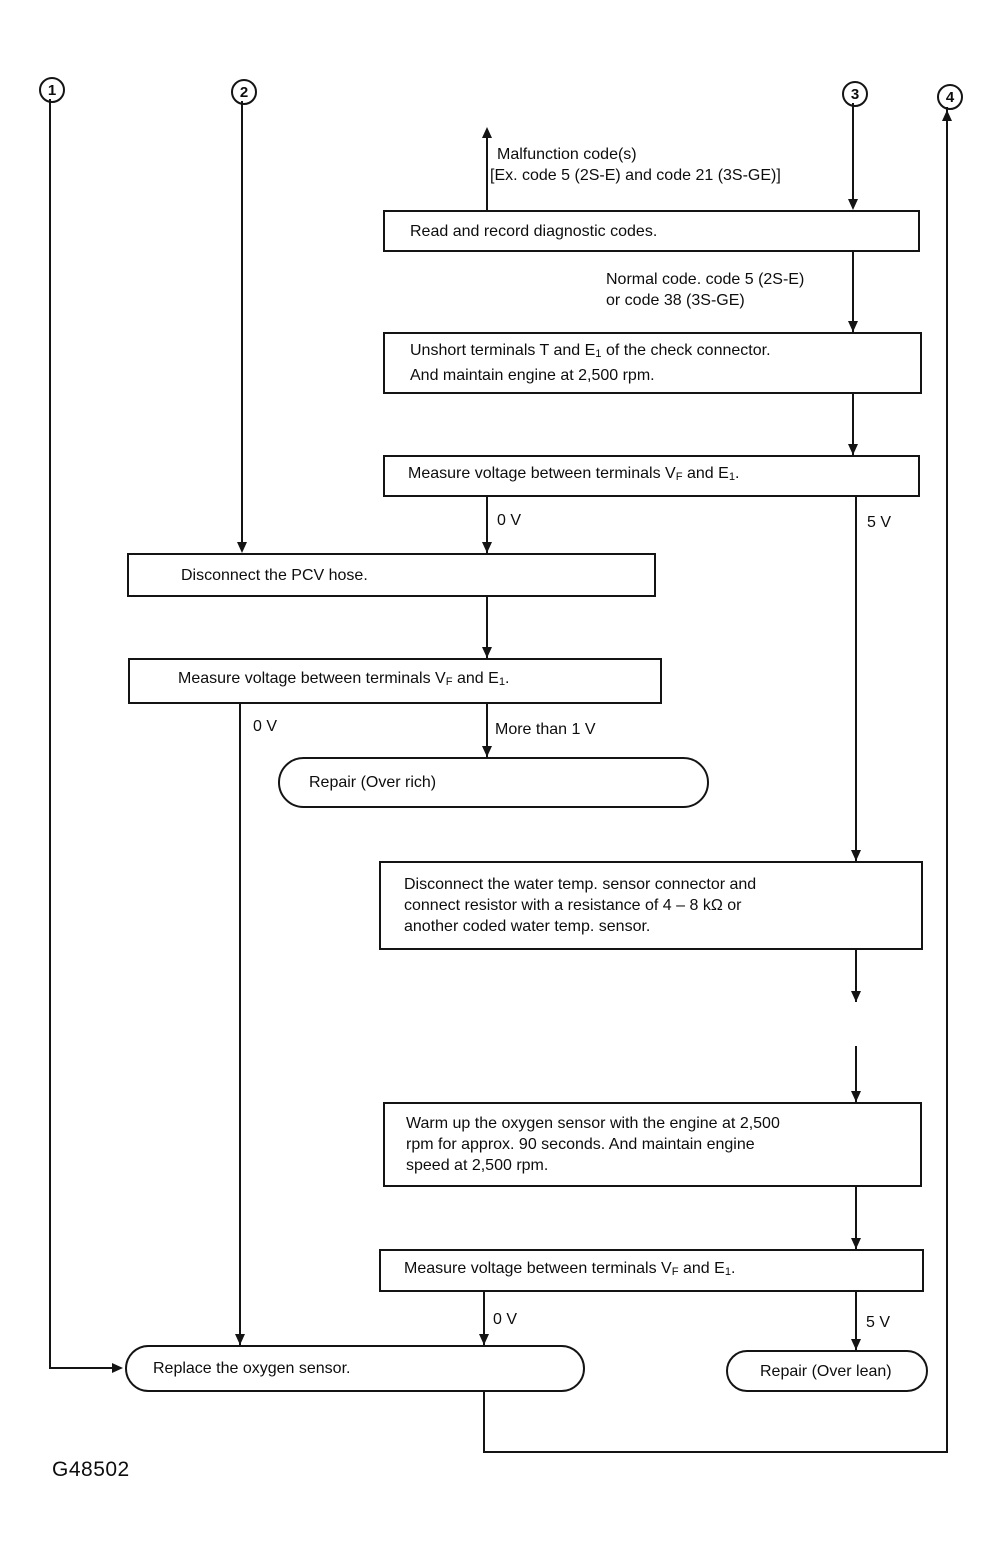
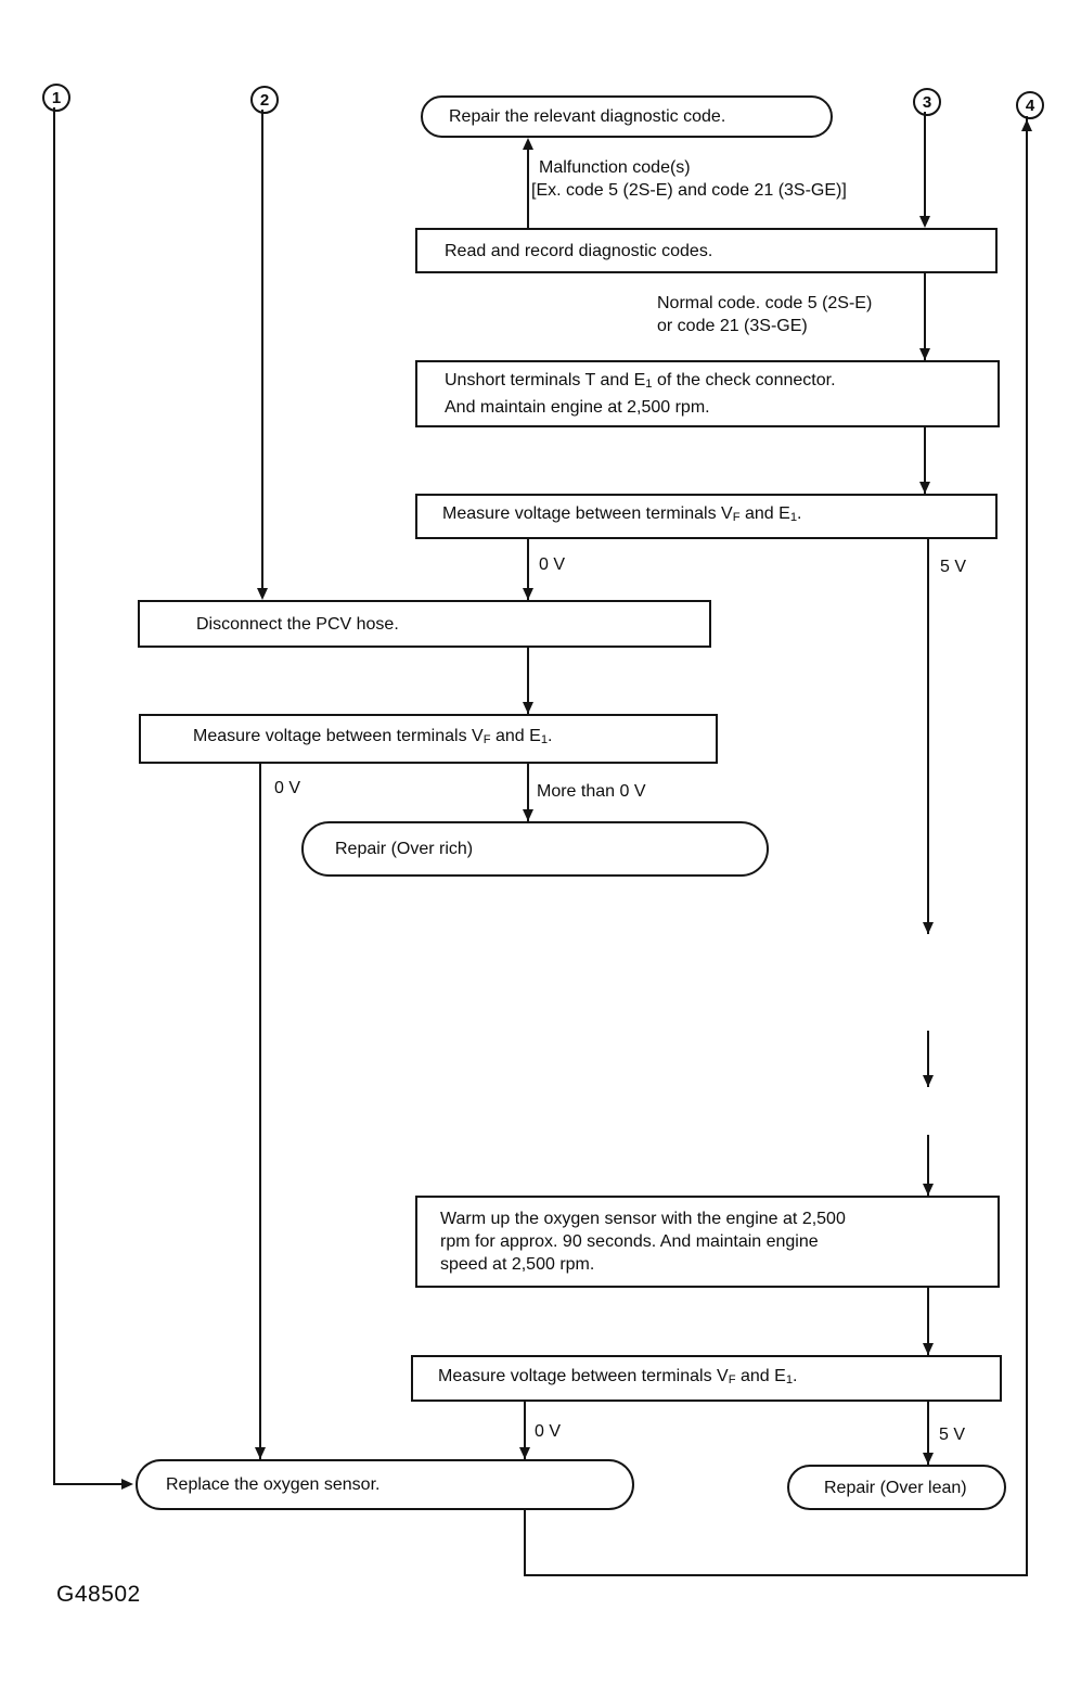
  1
  2
  3
  4
  Malfunction code(s)
  [Ex. code 5 (2S-E) and code 21 (3S-GE)]
  Normal code. code 5 (2S-E)
- or code 38 (3S-GE)
+ or code 21 (3S-GE)
  0 V
  5 V
  0 V
- More than 1 V
+ More than 0 V
  0 V
  5 V
+ Repair the relevant diagnostic code.
  Read and record diagnostic codes.
  Unshort terminals T and E1 of the check connector.
  And maintain engine at 2,500 rpm.
  Measure voltage between terminals VF and E1.
  Disconnect the PCV hose.
  Measure voltage between terminals VF and E1.
  Repair (Over rich)
- Disconnect the water temp. sensor connector and
- connect resistor with a resistance of 4 – 8 kΩ or
- another coded water temp. sensor.
  Warm up the oxygen sensor with the engine at 2,500
  rpm for approx. 90 seconds. And maintain engine
  speed at 2,500 rpm.
  Measure voltage between terminals VF and E1.
  Replace the oxygen sensor.
  Repair (Over lean)
  G48502
